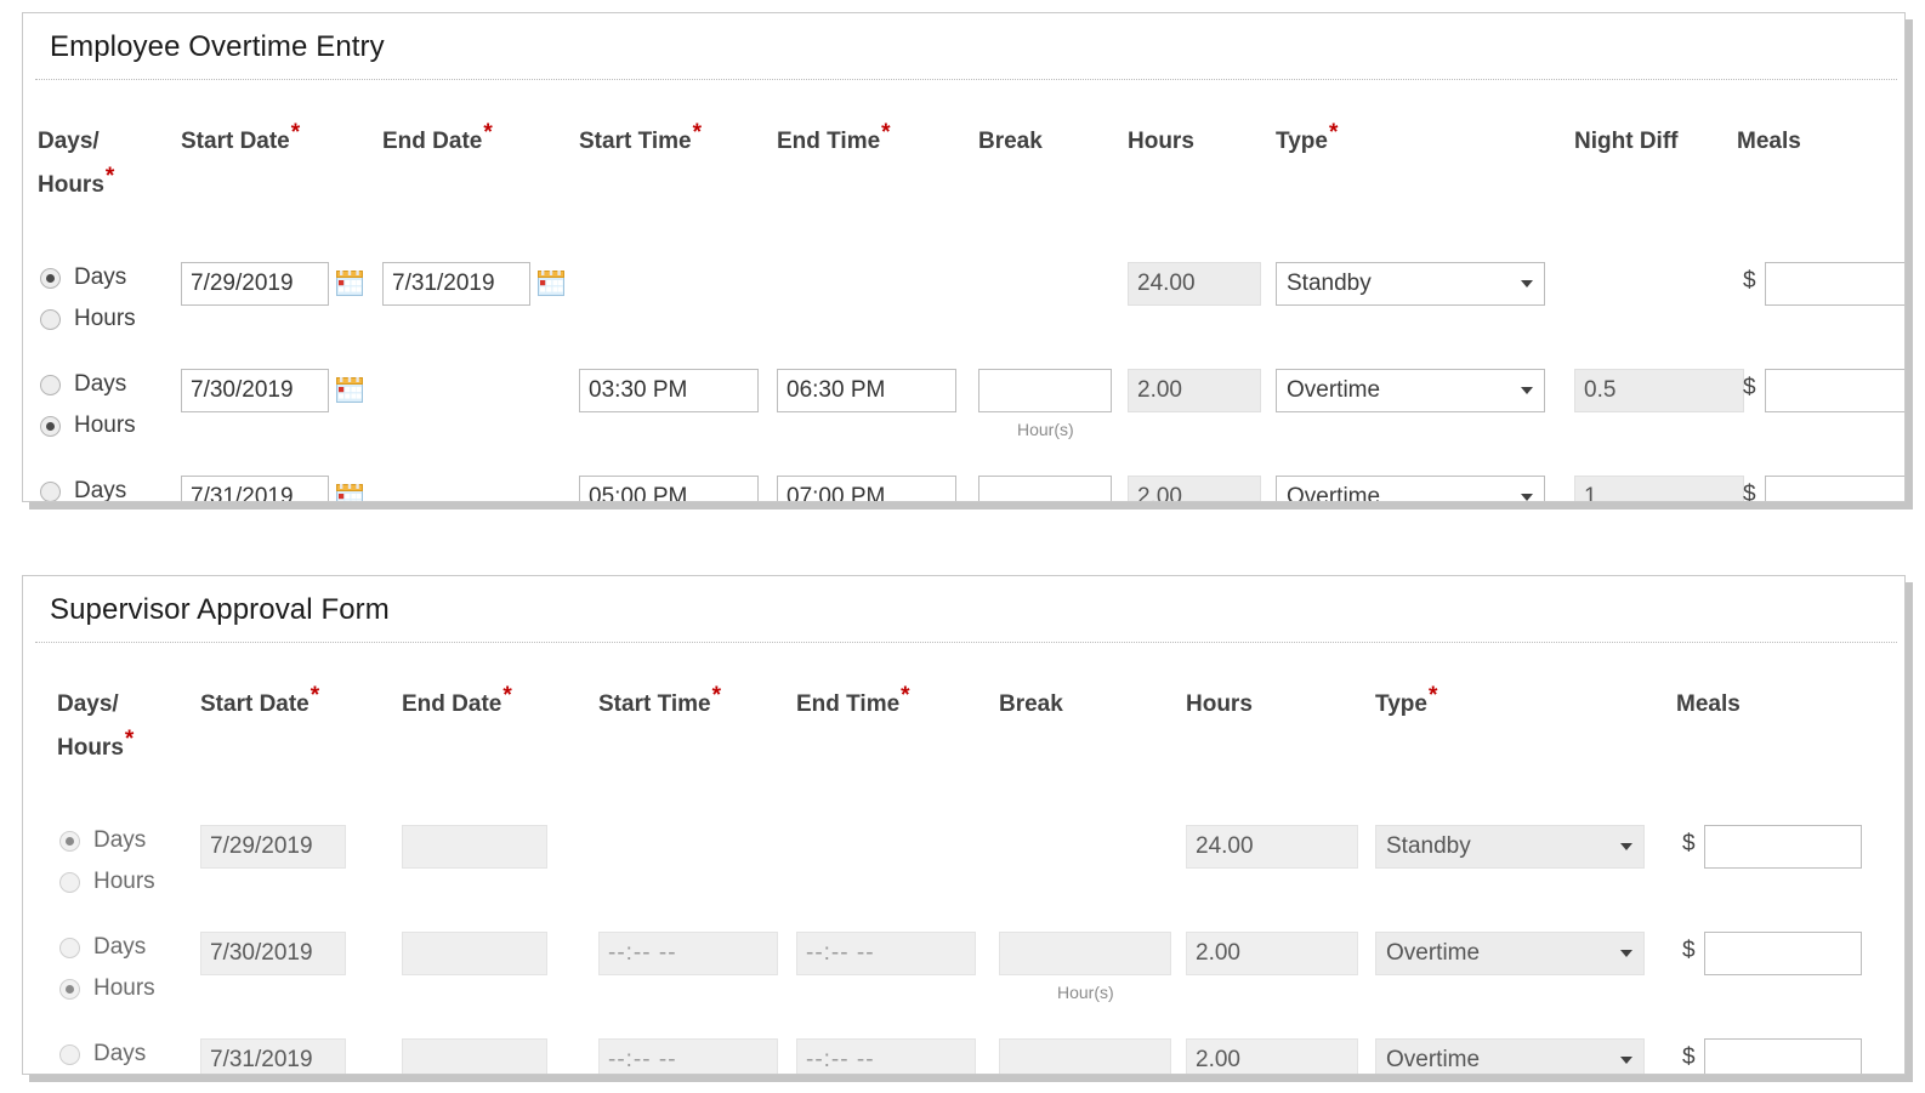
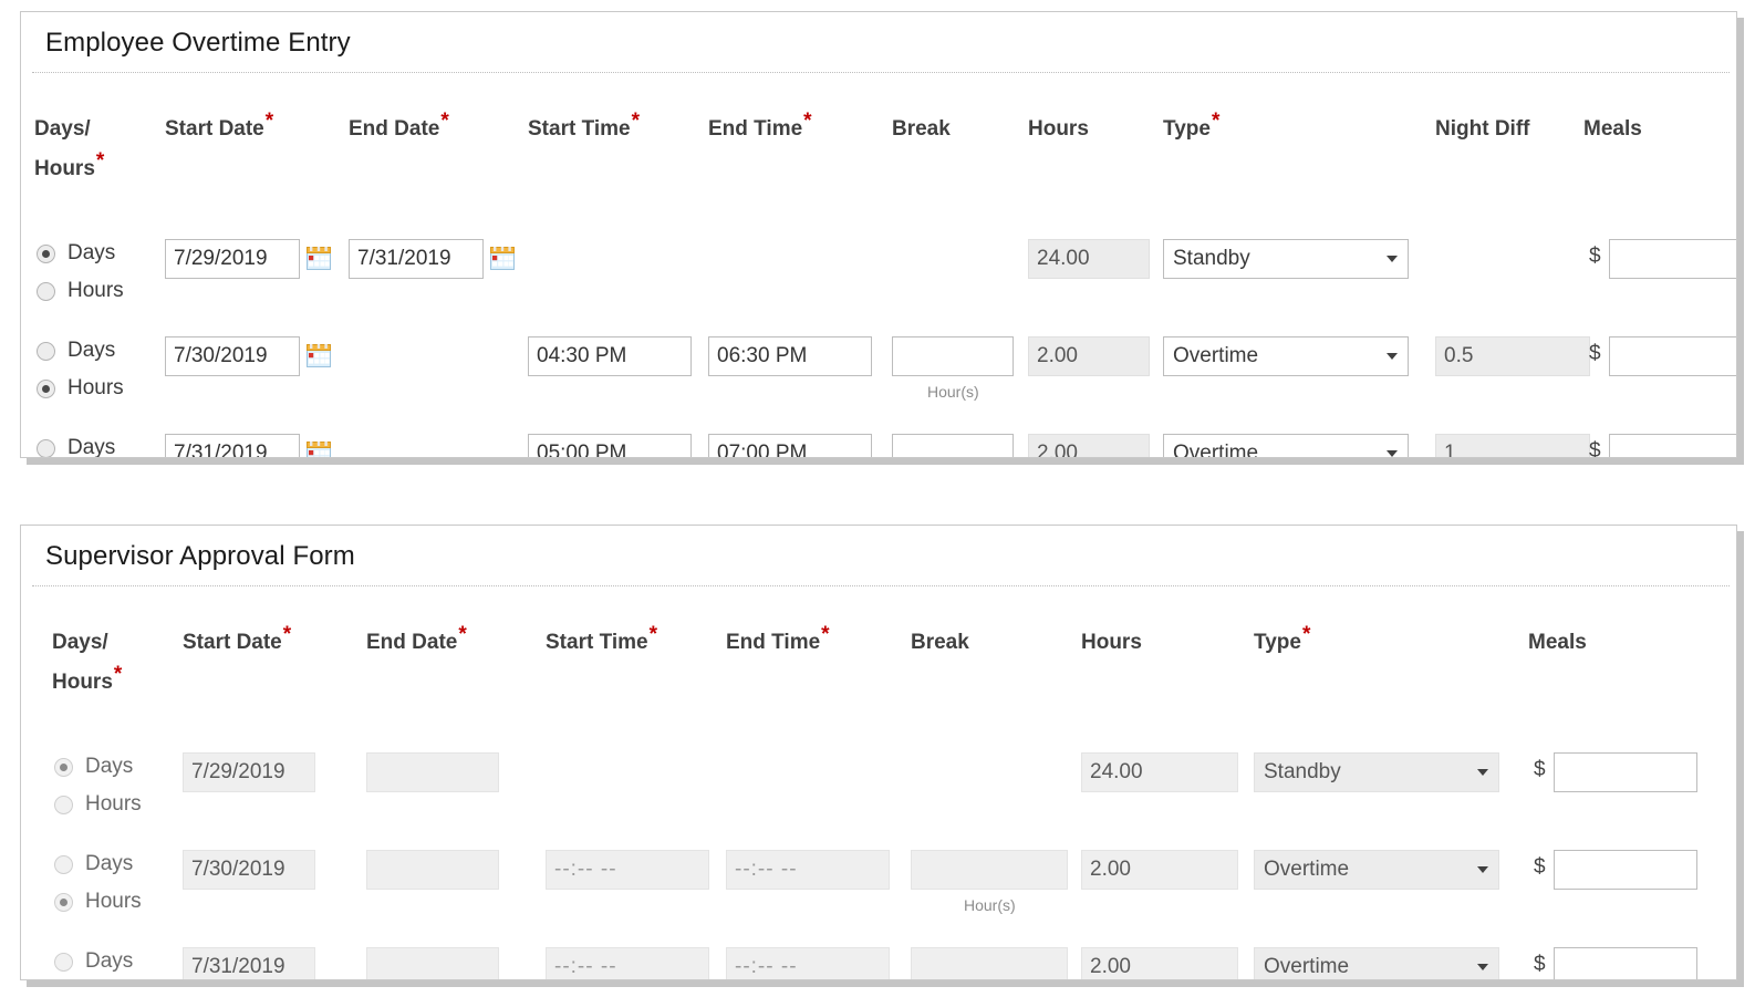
  Employee Overtime Entry
  Days/
  Hours*
  Start Date*
  End Date*
  Start Time*
  End Time*
  Break
  Hours
  Type*
  Night Diff
  Meals
  Days
  Hours
  7/29/2019
  7/31/2019
  24.00
  Standby
  $
  Days
  Hours
  7/30/2019
- 03:30 PM
+ 04:30 PM
  06:30 PM
  Hour(s)
  2.00
  Overtime
  0.5
  $
  Days
  7/31/2019
  05:00 PM
  07:00 PM
  2.00
  Overtime
  1
  $
  Supervisor Approval Form
  Days/
  Hours*
  Start Date*
  End Date*
  Start Time*
  End Time*
  Break
  Hours
  Type*
  Meals
  Days
  Hours
  7/29/2019
  24.00
  Standby
  $
  Days
  Hours
  7/30/2019
  --:-- --
  --:-- --
  Hour(s)
  2.00
  Overtime
  $
  Days
  7/31/2019
  --:-- --
  --:-- --
  2.00
  Overtime
  $
